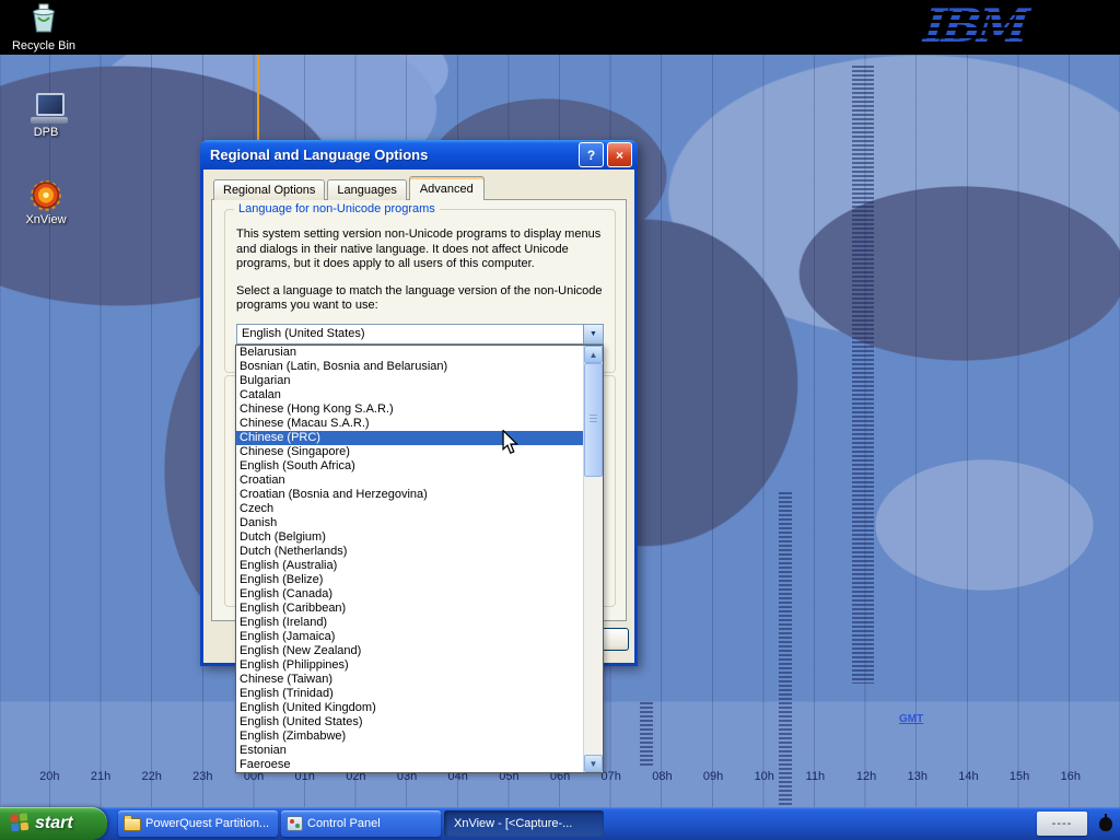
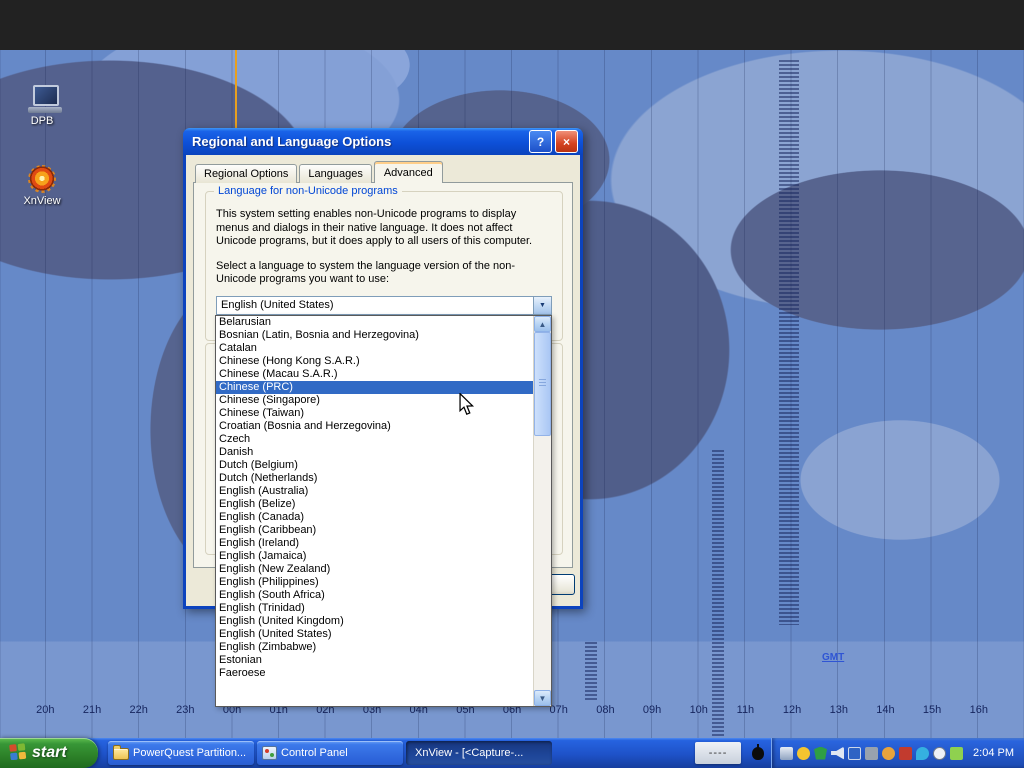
- Recycle Bin
  GMT
  20h
  21h
  22h
  23h
  00h
  01h
  02h
  03h
  04h
  05h
  06h
  07h
  08h
  09h
  10h
  11h
  12h
  13h
  14h
  15h
  16h
  DPB
  XnView
  Regional and Language Options
  ?
  ×
  Regional Options
  Languages
  Advanced
  Language for non-Unicode programs
- This system setting version non-Unicode programs to display menus and dialogs in their native language. It does not affect Unicode programs, but it does apply to all users of this computer.
+ This system setting enables non-Unicode programs to display menus and dialogs in their native language. It does not affect Unicode programs, but it does apply to all users of this computer.
- Select a language to match the language version of the non-Unicode programs you want to use:
+ Select a language to system the language version of the non-Unicode programs you want to use:
  English (United States)
  Belarusian
- Bosnian (Latin, Bosnia and Belarusian)
+ Bosnian (Latin, Bosnia and Herzegovina)
- Bulgarian
  Catalan
  Chinese (Hong Kong S.A.R.)
  Chinese (Macau S.A.R.)
  Chinese (PRC)
  Chinese (Singapore)
- English (South Africa)
+ Chinese (Taiwan)
- Croatian
  Croatian (Bosnia and Herzegovina)
  Czech
  Danish
  Dutch (Belgium)
  Dutch (Netherlands)
  English (Australia)
  English (Belize)
  English (Canada)
  English (Caribbean)
  English (Ireland)
  English (Jamaica)
  English (New Zealand)
  English (Philippines)
- Chinese (Taiwan)
+ English (South Africa)
  English (Trinidad)
  English (United Kingdom)
  English (United States)
  English (Zimbabwe)
  Estonian
  Faeroese
  ▲
  ▼
  start
  PowerQuest Partition...
  Control Panel
  XnView - [<Capture-...
  ----
+ 2:04 PM
